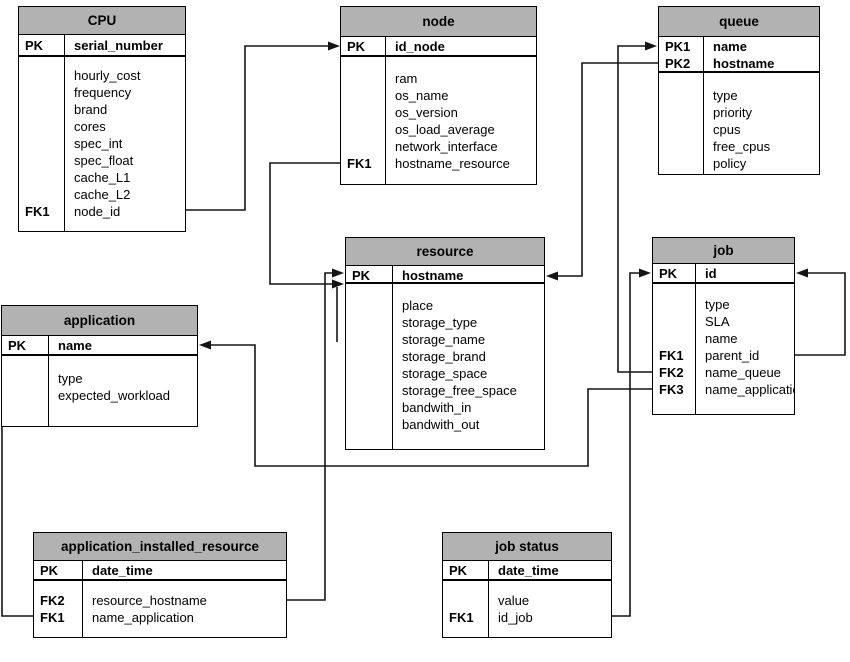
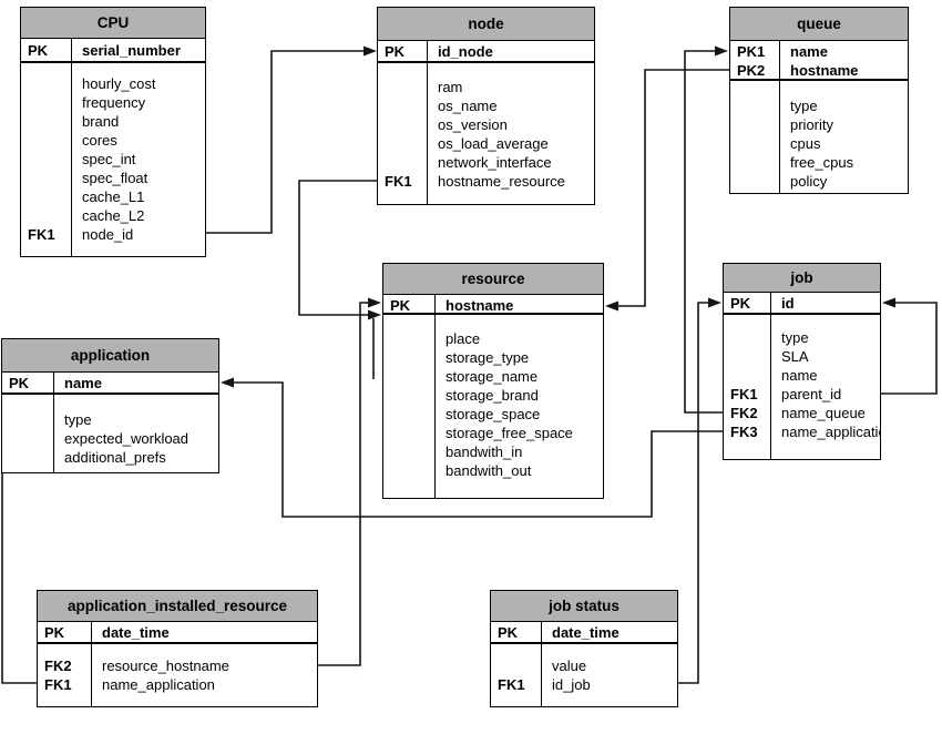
  CPU
  PK
  serial_number
  FK1
  hourly_cost
  frequency
  brand
  cores
  spec_int
  spec_float
  cache_L1
  cache_L2
  node_id
  node
  PK
  id_node
  FK1
  ram
  os_name
  os_version
  os_load_average
  network_interface
  hostname_resource
  queue
  PK1
  PK2
  name
  hostname
  type
  priority
  cpus
  free_cpus
  policy
  resource
  PK
  hostname
  place
  storage_type
  storage_name
  storage_brand
  storage_space
  storage_free_space
  bandwith_in
  bandwith_out
  job
  PK
  id
  FK1
  FK2
  FK3
  type
  SLA
  name
  parent_id
  name_queue
  name_applicati
  application
  PK
  name
  type
  expected_workload
+ additional_prefs
  application_installed_resource
  PK
  date_time
  FK2
  FK1
  resource_hostname
  name_application
  job status
  PK
  date_time
  FK1
  value
  id_job
